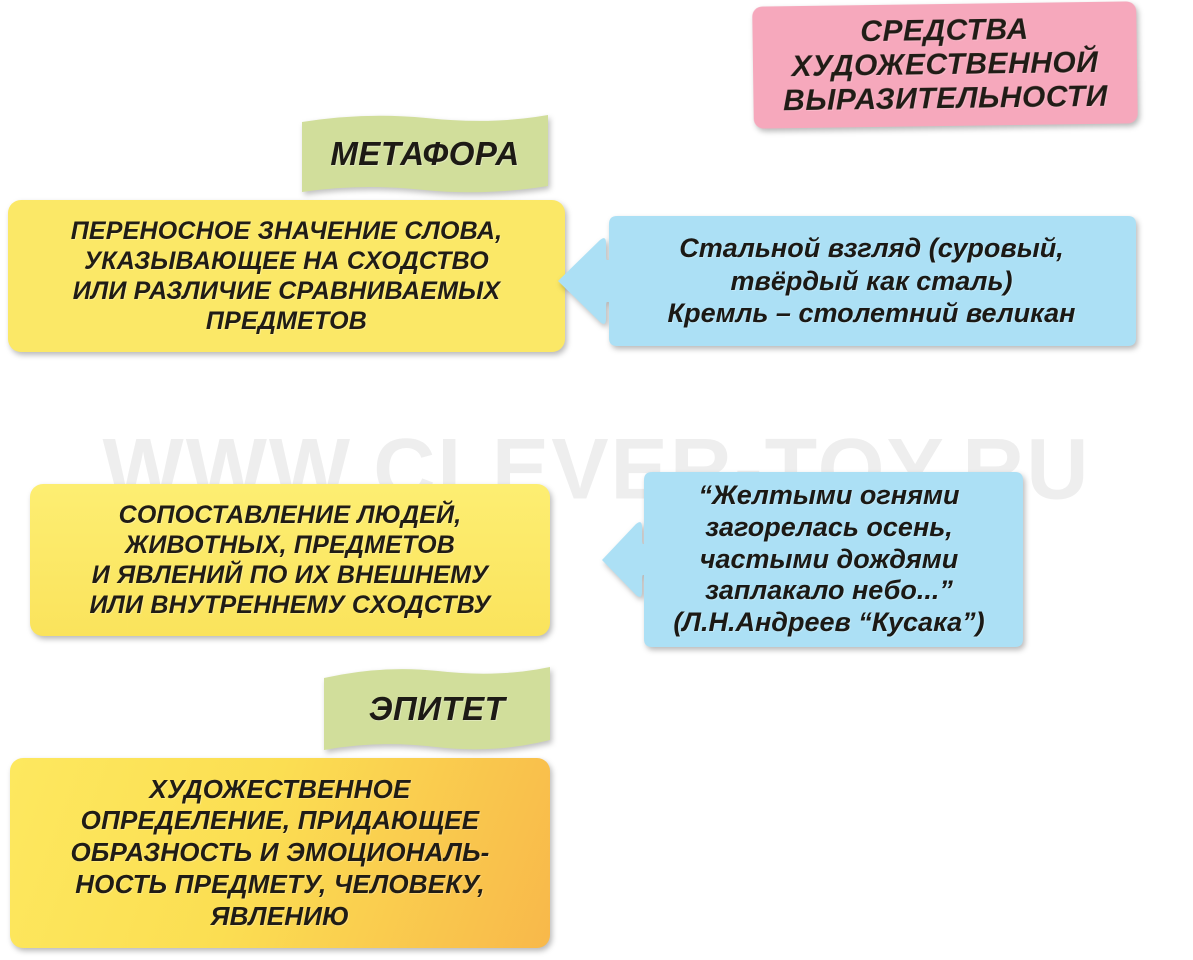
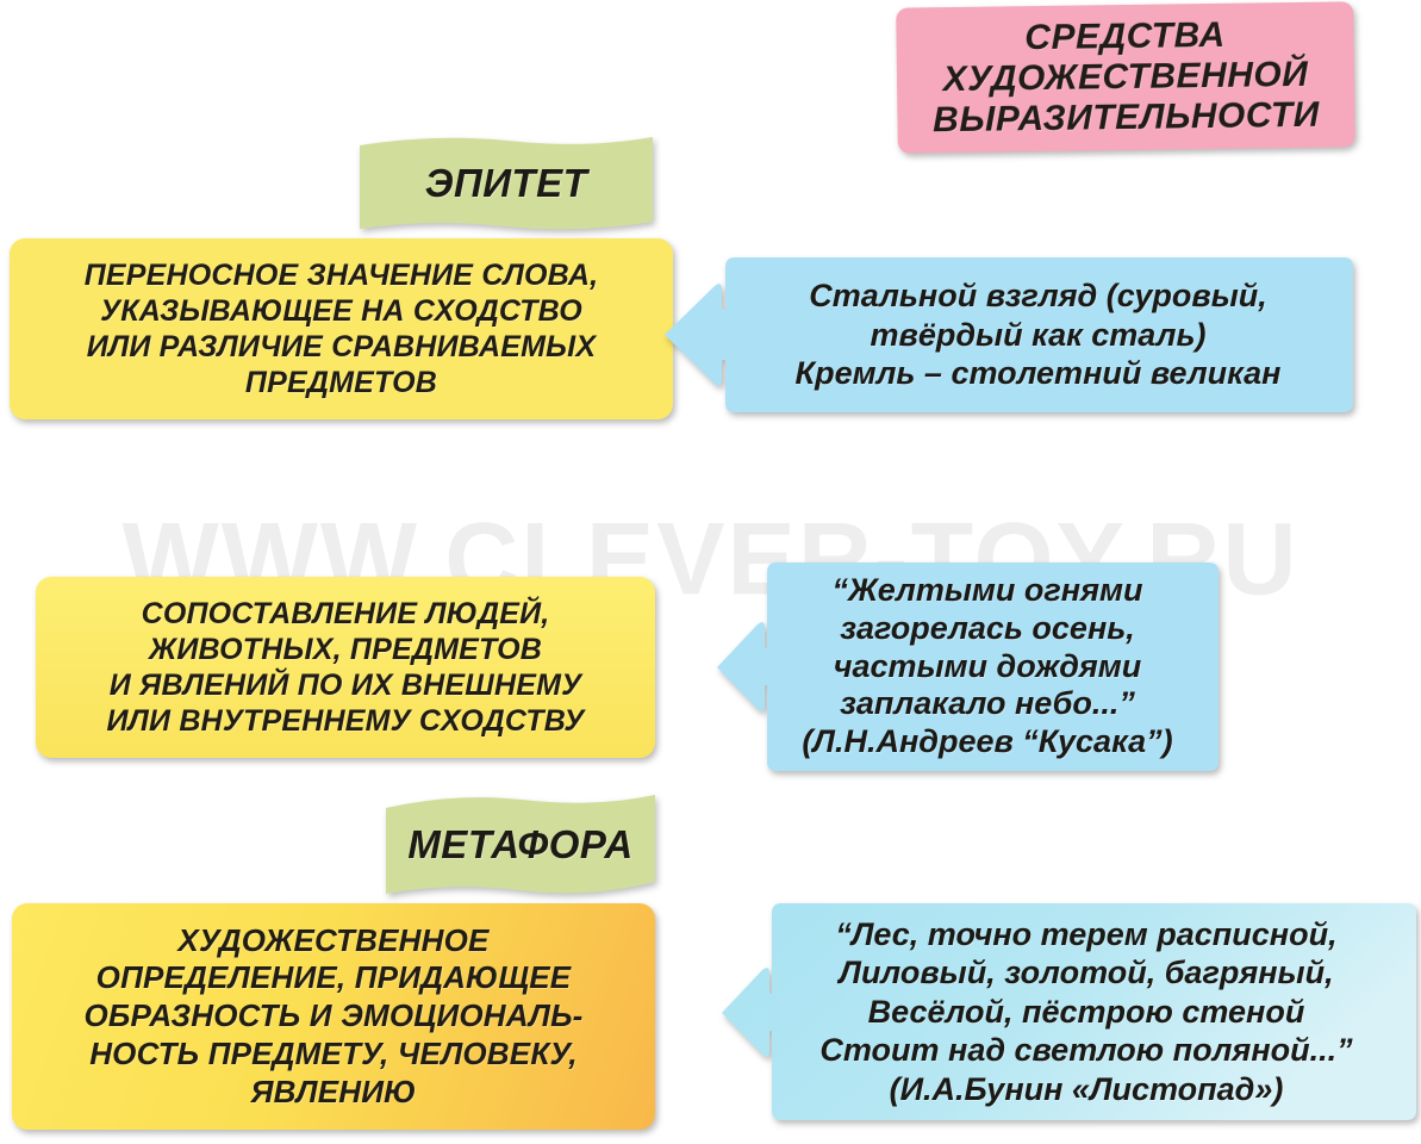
  WWW.CLEVER-TOY.RU
  СРЕДСТВА
  ХУДОЖЕСТВЕННОЙ
  ВЫРАЗИТЕЛЬНОСТИ
- МЕТАФОРА
+ ЭПИТЕТ
  ПЕРЕНОСНОЕ ЗНАЧЕНИЕ СЛОВА,
  УКАЗЫВАЮЩЕЕ НА СХОДСТВО
  ИЛИ РАЗЛИЧИЕ СРАВНИВАЕМЫХ
  ПРЕДМЕТОВ
  Стальной взгляд (суровый,
  твёрдый как сталь)
  Кремль – столетний великан
  СОПОСТАВЛЕНИЕ ЛЮДЕЙ,
  ЖИВОТНЫХ, ПРЕДМЕТОВ
  И ЯВЛЕНИЙ ПО ИХ ВНЕШНЕМУ
  ИЛИ ВНУТРЕННЕМУ СХОДСТВУ
  “Желтыми огнями
  загорелась осень,
  частыми дождями
  заплакало небо...”
  (Л.Н.Андреев “Кусака”)
- ЭПИТЕТ
+ МЕТАФОРА
  ХУДОЖЕСТВЕННОЕ
  ОПРЕДЕЛЕНИЕ, ПРИДАЮЩЕЕ
  ОБРАЗНОСТЬ И ЭМОЦИОНАЛЬ-
  НОСТЬ ПРЕДМЕТУ, ЧЕЛОВЕКУ,
  ЯВЛЕНИЮ
+ “Лес, точно терем расписной,
+ Лиловый, золотой, багряный,
+ Весёлой, пёстрою стеной
+ Стоит над светлою поляной...”
+ (И.А.Бунин «Листопад»)
